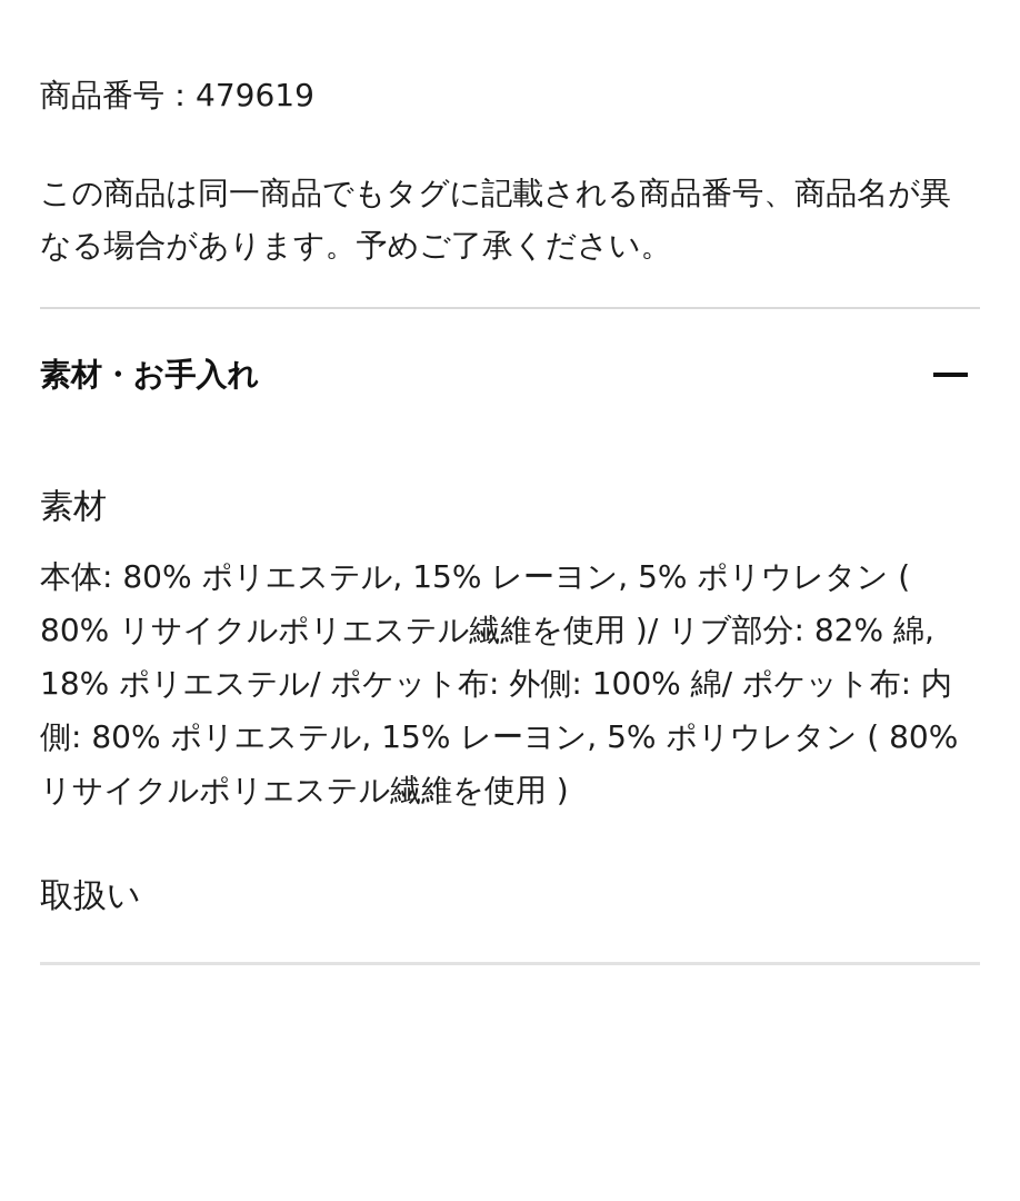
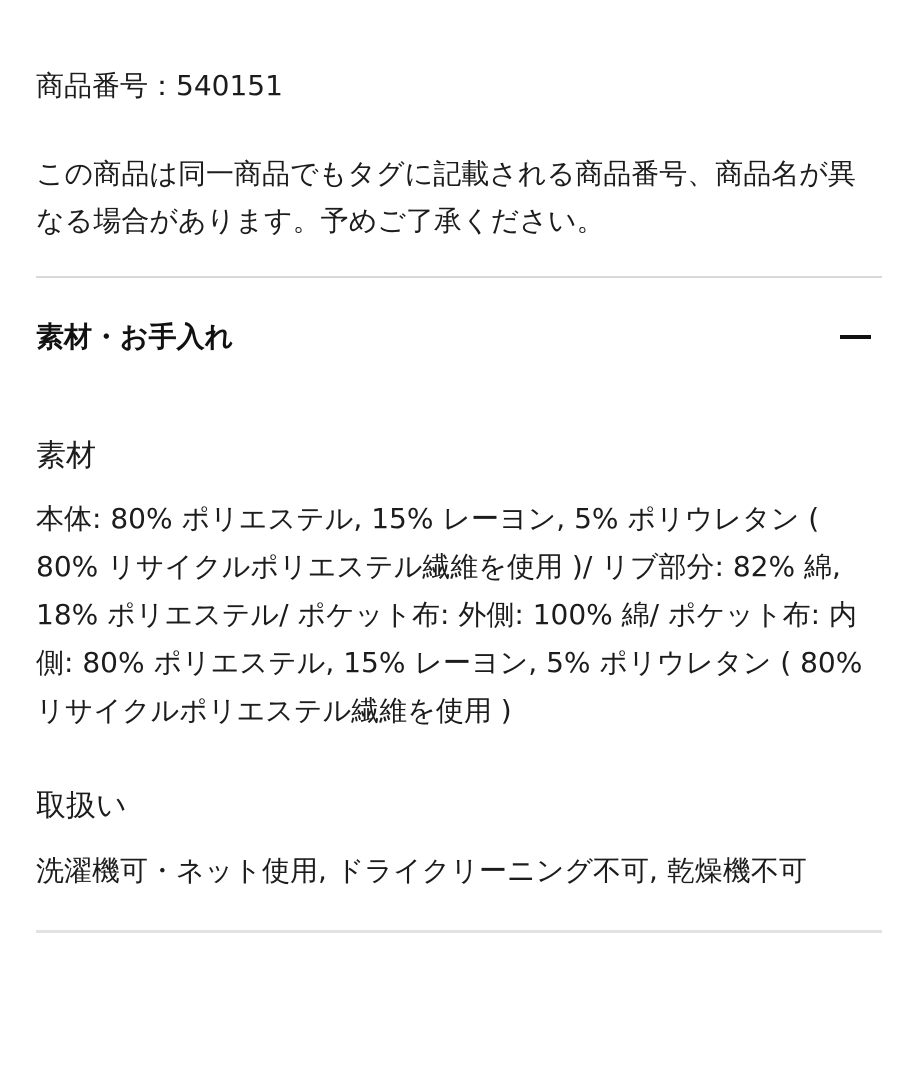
- 商品番号：479619
+ 商品番号：540151
  この商品は同一商品でもタグに記載される商品番号、商品名が異なる場合があります。予めご了承ください。
  素材・お手入れ
  素材
  本体: 80% ポリエステル, 15% レーヨン, 5% ポリウレタン ( 80% リサイクルポリエステル繊維を使用 )/ リブ部分: 82% 綿, 18% ポリエステル/ ポケット布: 外側: 100% 綿/ ポケット布: 内側: 80% ポリエステル, 15% レーヨン, 5% ポリウレタン ( 80% リサイクルポリエステル繊維を使用 )
  取扱い
+ 洗濯機可・ネット使用, ドライクリーニング不可, 乾燥機不可
